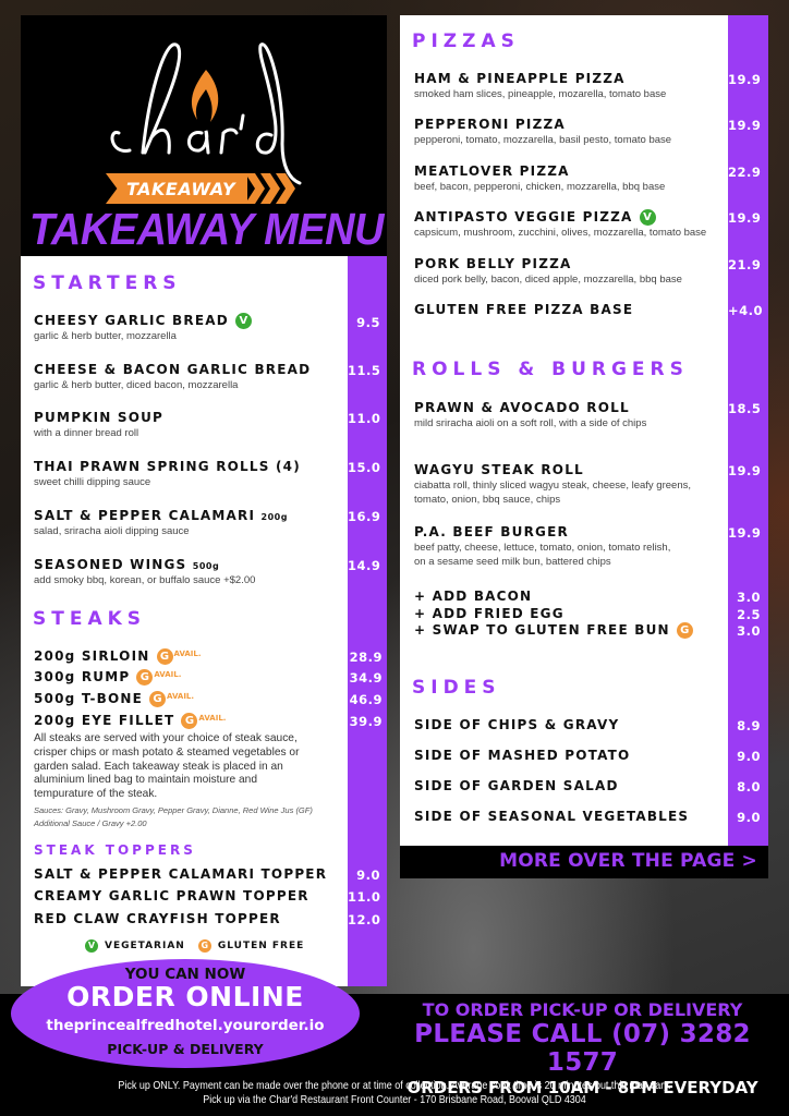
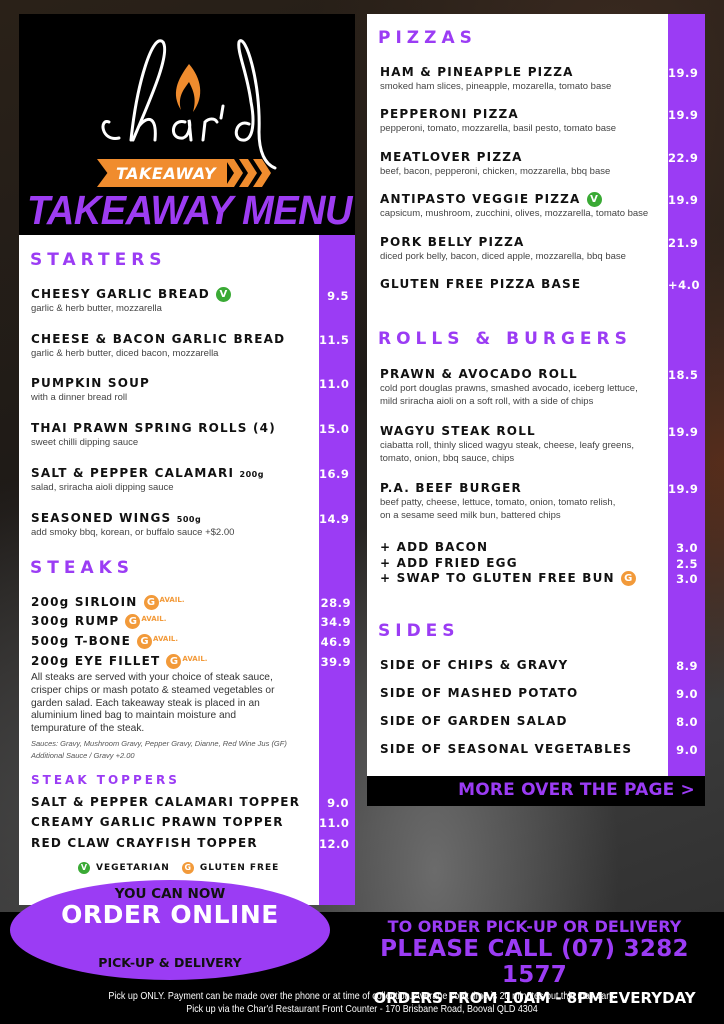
  TAKEAWAY
  TAKEAWAY MENU
  STARTERS
  CHEESY GARLIC BREAD V
  garlic & herb butter, mozzarella
  9.5
  CHEESE & BACON GARLIC BREAD
  garlic & herb butter, diced bacon, mozzarella
  11.5
  PUMPKIN SOUP
  with a dinner bread roll
  11.0
  THAI PRAWN SPRING ROLLS (4)
  sweet chilli dipping sauce
  15.0
  SALT & PEPPER CALAMARI 200g
  salad, sriracha aioli dipping sauce
  16.9
  SEASONED WINGS 500g
  add smoky bbq, korean, or buffalo sauce +$2.00
  14.9
  STEAKS
  200g SIRLOIN G AVAIL.
  28.9
  300g RUMP G AVAIL.
  34.9
  500g T-BONE G AVAIL.
  46.9
  200g EYE FILLET G AVAIL.
  39.9
  All steaks are served with your choice of steak sauce, crisper chips or mash potato & steamed vegetables or garden salad. Each takeaway steak is placed in an aluminium lined bag to maintain moisture and tempurature of the steak.
  Sauces: Gravy, Mushroom Gravy, Pepper Gravy, Dianne, Red Wine Jus (GF)
  Additional Sauce / Gravy +2.00
  STEAK TOPPERS
  SALT & PEPPER CALAMARI TOPPER
  9.0
  CREAMY GARLIC PRAWN TOPPER
  11.0
  RED CLAW CRAYFISH TOPPER
  12.0
  V
  VEGETARIAN
  G
  GLUTEN FREE
  PIZZAS
  HAM & PINEAPPLE PIZZA
  smoked ham slices, pineapple, mozarella, tomato base
  19.9
  PEPPERONI PIZZA
  pepperoni, tomato, mozzarella, basil pesto, tomato base
  19.9
  MEATLOVER PIZZA
  beef, bacon, pepperoni, chicken, mozzarella, bbq base
  22.9
  ANTIPASTO VEGGIE PIZZA V
  capsicum, mushroom, zucchini, olives, mozzarella, tomato base
  19.9
  PORK BELLY PIZZA
  diced pork belly, bacon, diced apple, mozzarella, bbq base
  21.9
  GLUTEN FREE PIZZA BASE
  +4.0
  ROLLS & BURGERS
  PRAWN & AVOCADO ROLL
+ cold port douglas prawns, smashed avocado, iceberg lettuce,
  mild sriracha aioli on a soft roll, with a side of chips
  18.5
  WAGYU STEAK ROLL
  ciabatta roll, thinly sliced wagyu steak, cheese, leafy greens,
  tomato, onion, bbq sauce, chips
  19.9
  P.A. BEEF BURGER
  beef patty, cheese, lettuce, tomato, onion, tomato relish,
  on a sesame seed milk bun, battered chips
  19.9
  + ADD BACON
  3.0
  + ADD FRIED EGG
  2.5
  + SWAP TO GLUTEN FREE BUN G
  3.0
  SIDES
  SIDE OF CHIPS & GRAVY
  8.9
  SIDE OF MASHED POTATO
  9.0
  SIDE OF GARDEN SALAD
  8.0
  SIDE OF SEASONAL VEGETABLES
  9.0
  MORE OVER THE PAGE >
  YOU CAN NOW
  ORDER ONLINE
- theprincealfredhotel.yourorder.io
  PICK-UP & DELIVERY
  TO ORDER PICK-UP OR DELIVERY
  PLEASE CALL (07) 3282 1577
  ORDERS FROM 10AM - 8PM EVERYDAY
  Pick up ONLY. Payment can be made over the phone or at time of collection. Average cook time is 20 minutes but this may vary.
  Pick up via the Char'd Restaurant Front Counter - 170 Brisbane Road, Booval QLD 4304
